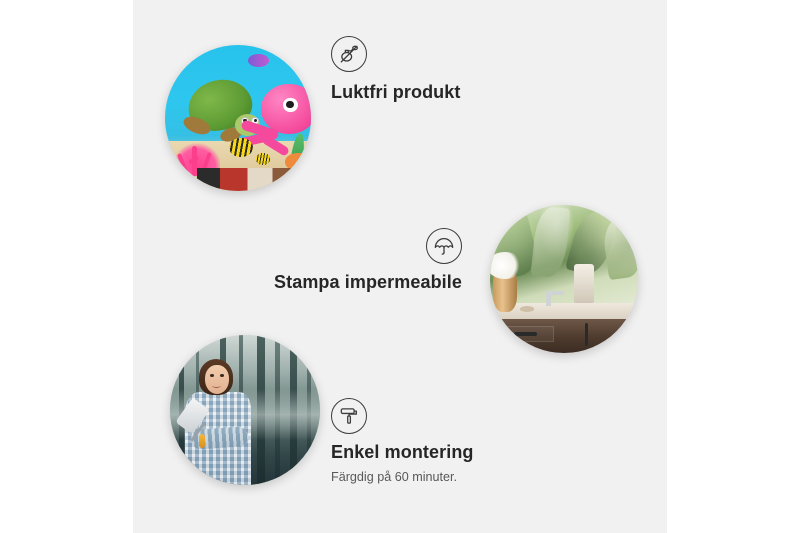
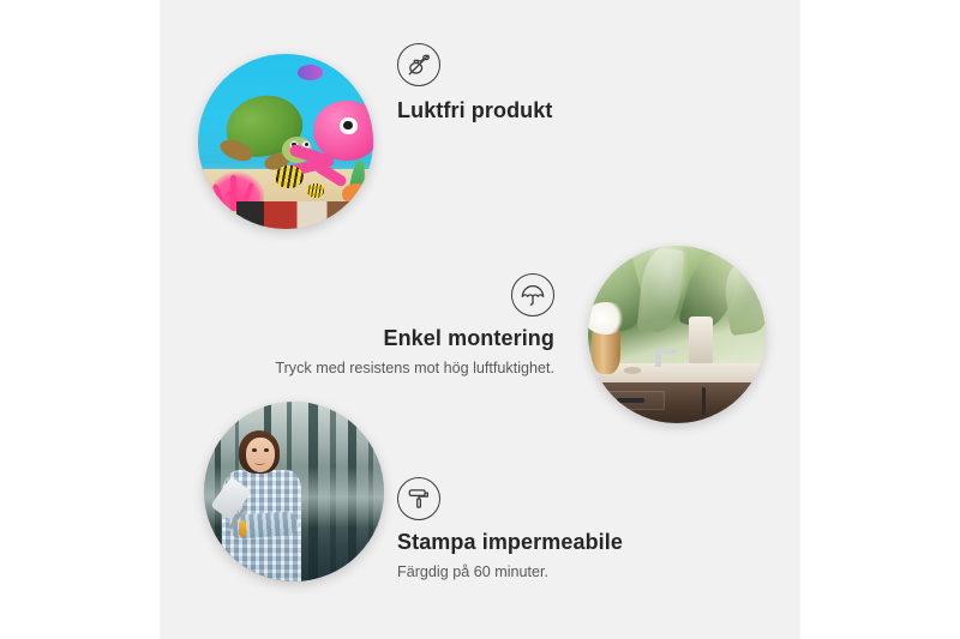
  Luktfri produkt
- Stampa impermeabile
+ Enkel montering
+ Tryck med resistens mot hög luftfuktighet.
- Enkel montering
+ Stampa impermeabile
  Färgdig på 60 minuter.
